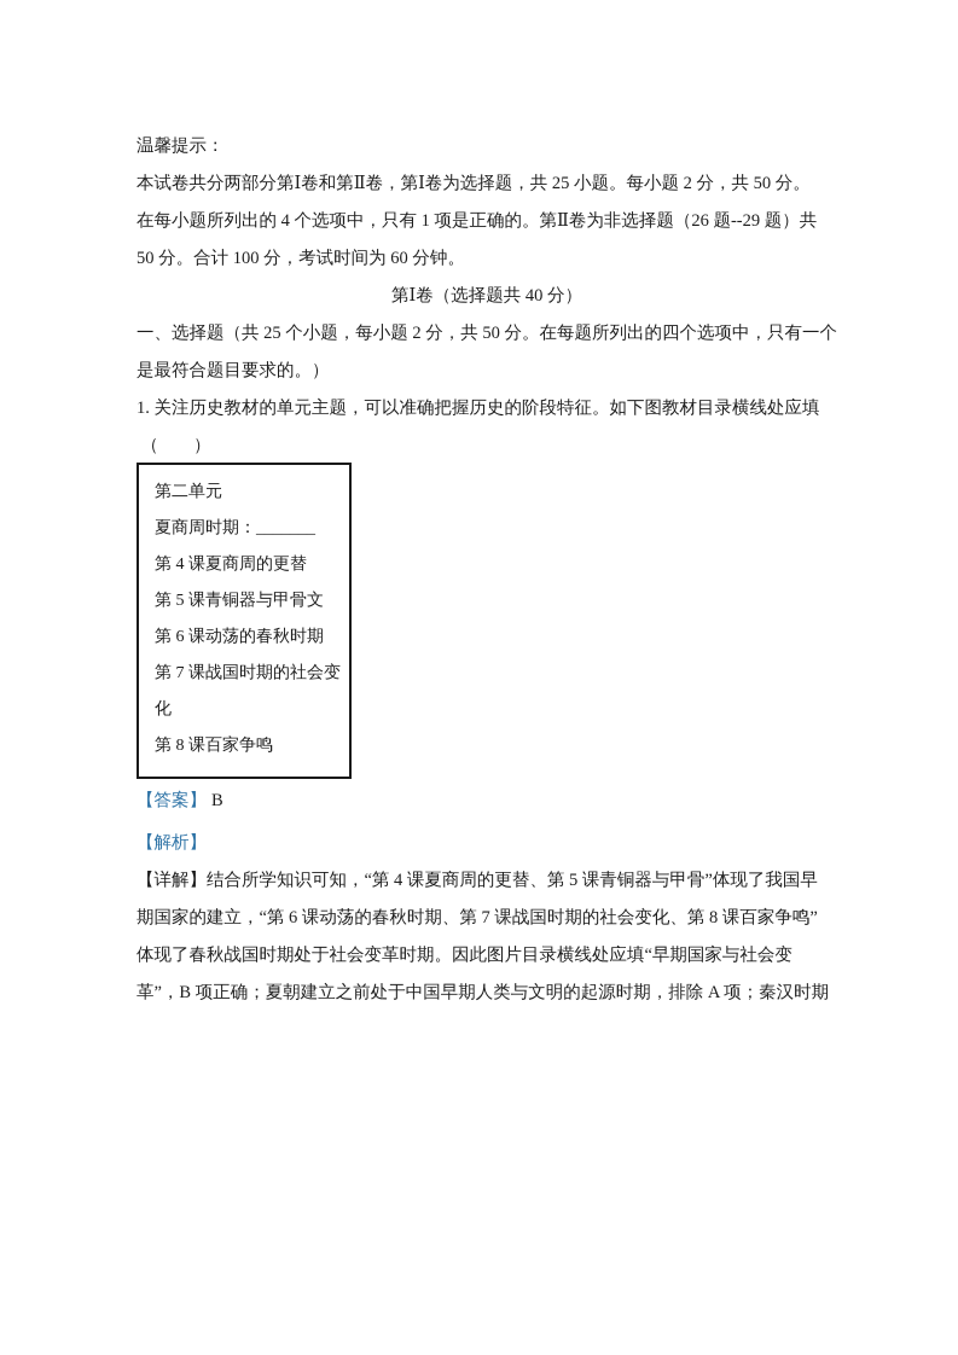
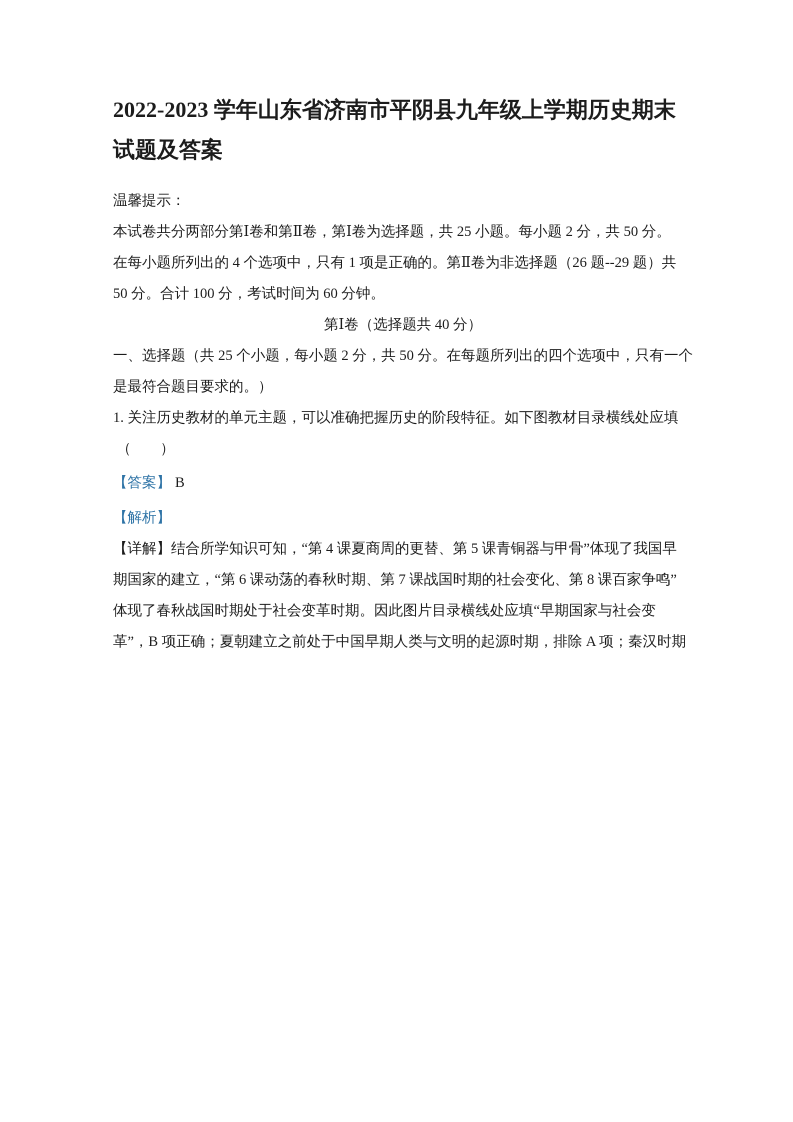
+ 2022-2023 学年山东省济南市平阴县九年级上学期历史期末
+ 试题及答案
  温馨提示：
  本试卷共分两部分第Ⅰ卷和第Ⅱ卷，第Ⅰ卷为选择题，共 25 小题。每小题 2 分，共 50 分。
  在每小题所列出的 4 个选项中，只有 1 项是正确的。第Ⅱ卷为非选择题（26 题--29 题）共
  50 分。合计 100 分，考试时间为 60 分钟。
  第Ⅰ卷（选择题共 40 分）
  一、选择题（共 25 个小题，每小题 2 分，共 50 分。在每题所列出的四个选项中，只有一个
  是最符合题目要求的。）
  1. 关注历史教材的单元主题，可以准确把握历史的阶段特征。如下图教材目录横线处应填
  （ ）
- 第二单元
- 夏商周时期：_______
- 第 4 课夏商周的更替
- 第 5 课青铜器与甲骨文
- 第 6 课动荡的春秋时期
- 第 7 课战国时期的社会变
- 化
- 第 8 课百家争鸣
  【答案】 B
  【解析】
  【详解】结合所学知识可知，“第 4 课夏商周的更替、第 5 课青铜器与甲骨”体现了我国早
  期国家的建立，“第 6 课动荡的春秋时期、第 7 课战国时期的社会变化、第 8 课百家争鸣”
  体现了春秋战国时期处于社会变革时期。因此图片目录横线处应填“早期国家与社会变
  革”，B 项正确；夏朝建立之前处于中国早期人类与文明的起源时期，排除 A 项；秦汉时期
